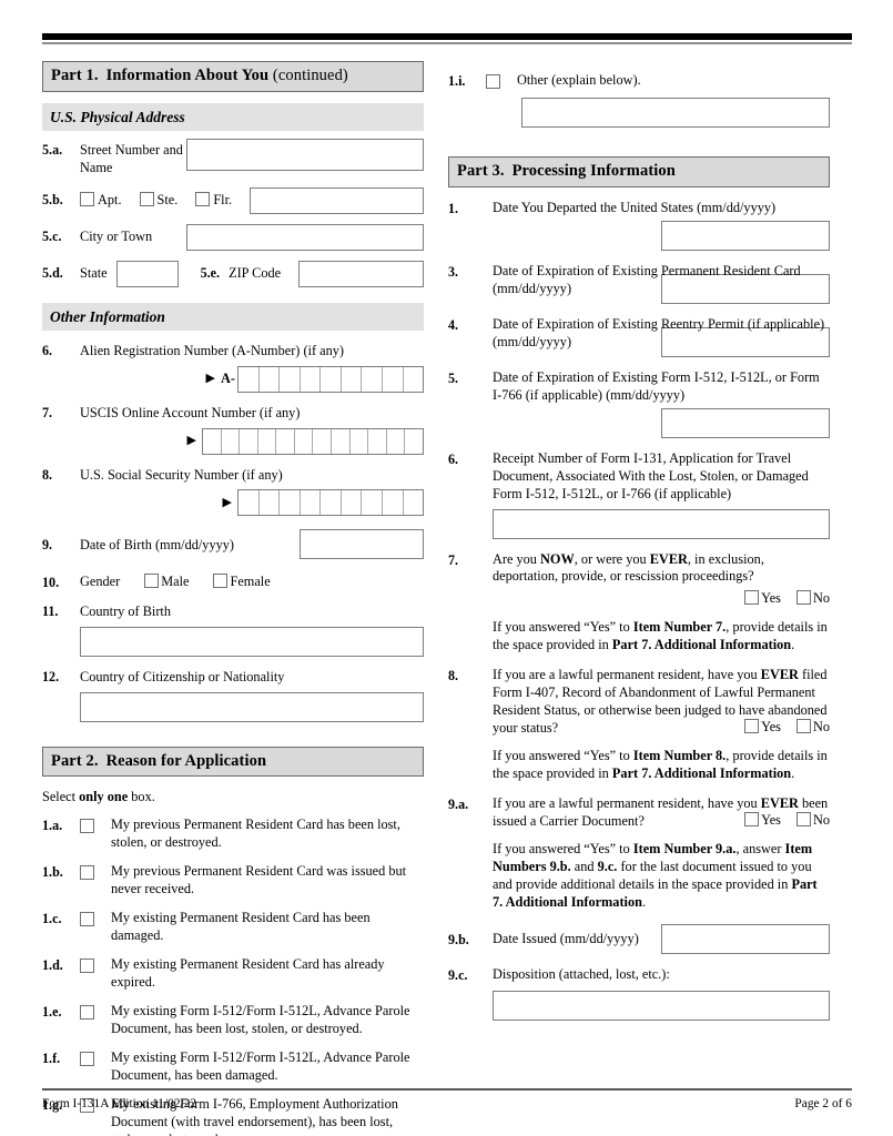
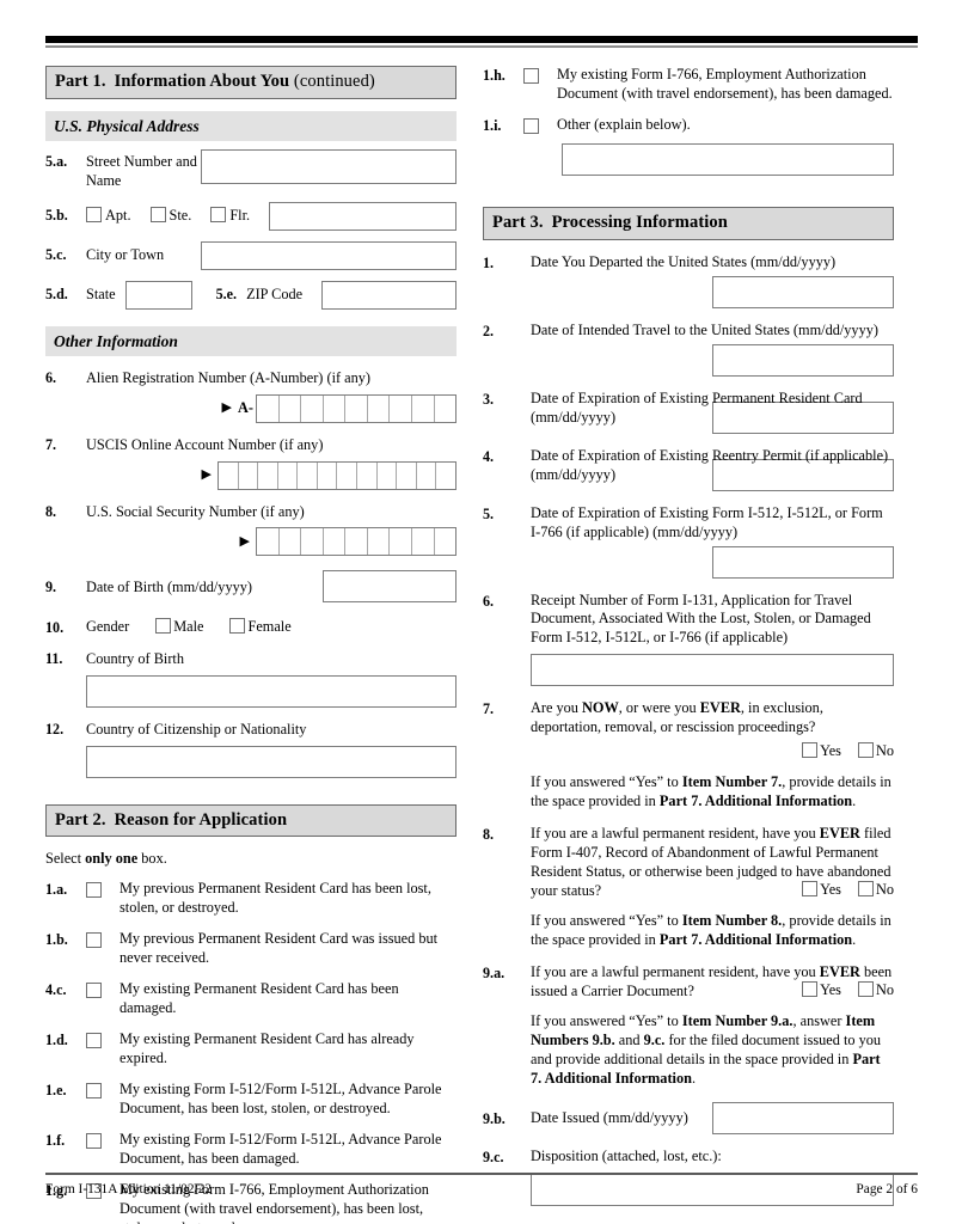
  Part 1. Information About You (continued)
  U.S. Physical Address
  5.a.
  Street Number and Name
  5.b.
  Apt.
  Ste.
  Flr.
  5.c.
  City or Town
  5.d.
  State
  5.e.
  ZIP Code
  Other Information
  6.
  Alien Registration Number (A-Number) (if any)
  ▶
  A-
  7.
  USCIS Online Account Number (if any)
  ▶
  8.
  U.S. Social Security Number (if any)
  ▶
  9.
  Date of Birth (mm/dd/yyyy)
  10.
  Gender
  Male
  Female
  11.
  Country of Birth
  12.
  Country of Citizenship or Nationality
  Part 2. Reason for Application
  Select only one box.
  1.a.
  My previous Permanent Resident Card has been lost, stolen, or destroyed.
  1.b.
  My previous Permanent Resident Card was issued but never received.
- 1.c.
+ 4.c.
  My existing Permanent Resident Card has been damaged.
  1.d.
  My existing Permanent Resident Card has already expired.
  1.e.
  My existing Form I-512/Form I-512L, Advance Parole Document, has been lost, stolen, or destroyed.
  1.f.
  My existing Form I-512/Form I-512L, Advance Parole Document, has been damaged.
  1.g.
  My existing Form I-766, Employment Authorization Document (with travel endorsement), has been lost,
+ 1.h.
+ My existing Form I-766, Employment Authorization Document (with travel endorsement), has been damaged.
  1.i.
  Other (explain below).
  Part 3. Processing Information
  1.
  Date You Departed the United States (mm/dd/yyyy)
+ 2.
+ Date of Intended Travel to the United States (mm/dd/yyyy)
  3.
  Date of Expiration of Existing Permanent Resident Card (mm/dd/yyyy)
  4.
  Date of Expiration of Existing Reentry Permit (if applicable) (mm/dd/yyyy)
  5.
  Date of Expiration of Existing Form I-512, I-512L, or Form I-766 (if applicable) (mm/dd/yyyy)
  6.
  Receipt Number of Form I-131, Application for Travel Document, Associated With the Lost, Stolen, or Damaged Form I-512, I-512L, or I-766 (if applicable)
  7.
- Are you NOW, or were you EVER, in exclusion, deportation, provide, or rescission proceedings?
+ Are you NOW, or were you EVER, in exclusion, deportation, removal, or rescission proceedings?
  Yes
  No
  If you answered “Yes” to Item Number 7., provide details in the space provided in Part 7. Additional Information.
  8.
  If you are a lawful permanent resident, have you EVER filed Form I-407, Record of Abandonment of Lawful Permanent Resident Status, or otherwise been judged to have abandoned your status?
  Yes
  No
  If you answered “Yes” to Item Number 8., provide details in the space provided in Part 7. Additional Information.
  9.a.
  If you are a lawful permanent resident, have you EVER been issued a Carrier Document?
  Yes
  No
- If you answered “Yes” to Item Number 9.a., answer Item Numbers 9.b. and 9.c. for the last document issued to you and provide additional details in the space provided in Part 7. Additional Information.
+ If you answered “Yes” to Item Number 9.a., answer Item Numbers 9.b. and 9.c. for the filed document issued to you and provide additional details in the space provided in Part 7. Additional Information.
  9.b.
  Date Issued (mm/dd/yyyy)
  9.c.
  Disposition (attached, lost, etc.):
  Form I-131A Edition 11/02/22
  Page 2 of 6
